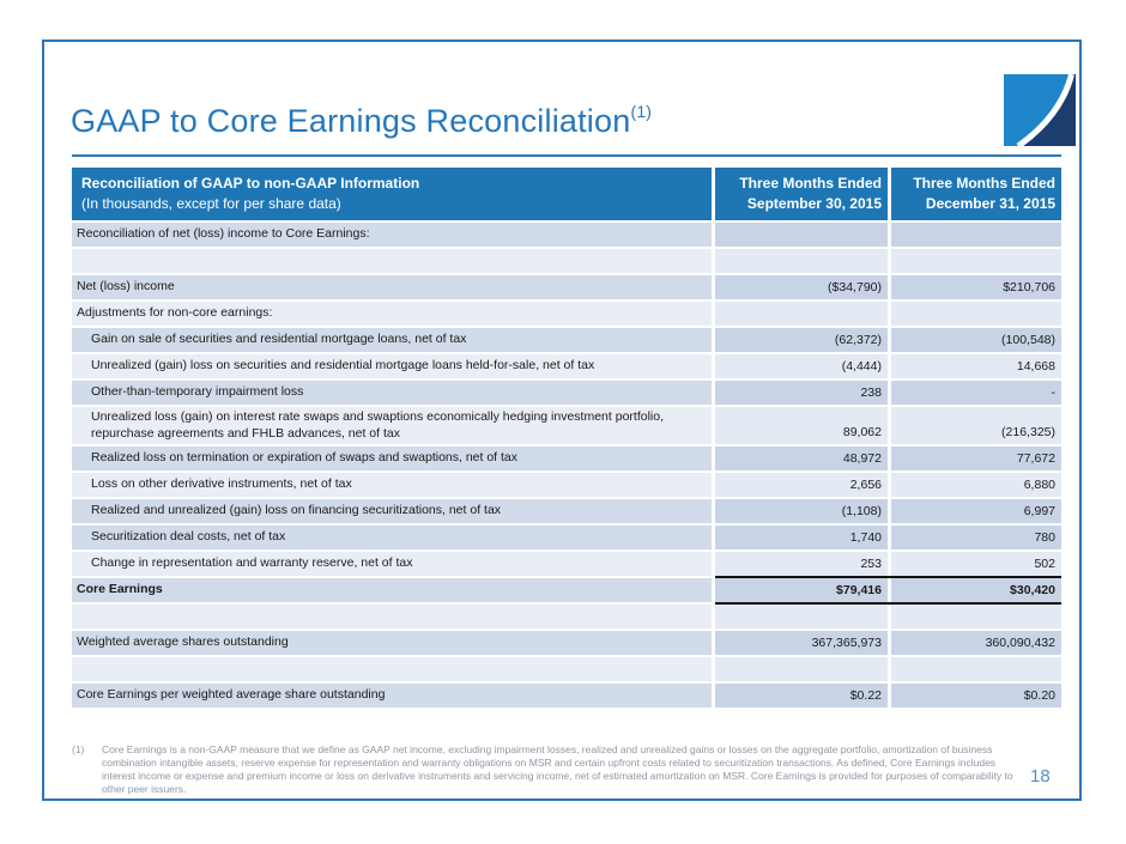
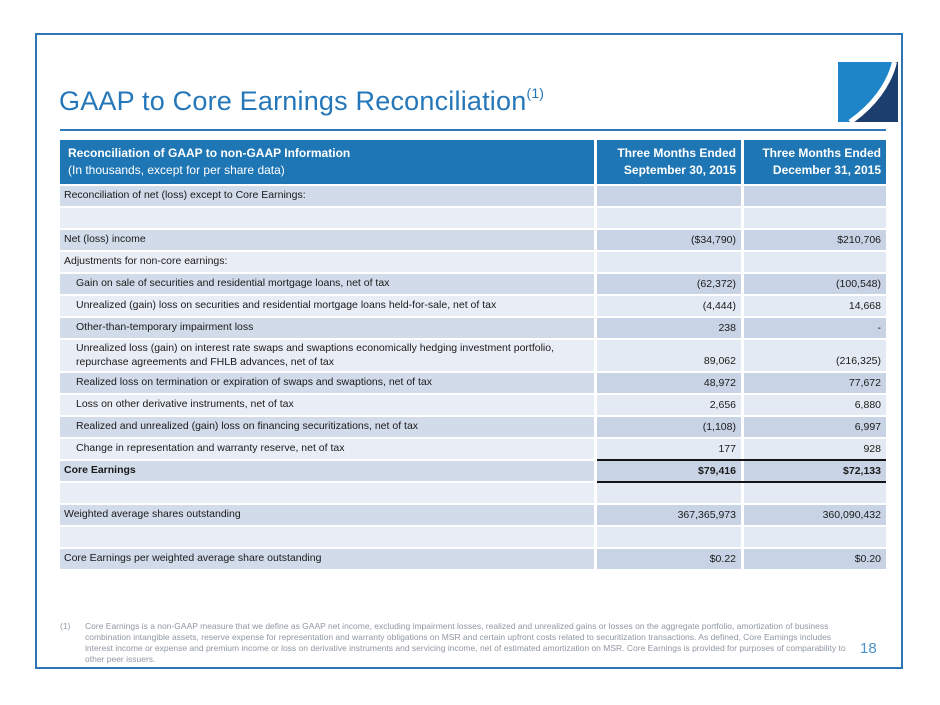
  GAAP to Core Earnings Reconciliation(1)
  Reconciliation of GAAP to non-GAAP Information
  (In thousands, except for per share data)
  Three Months Ended
  September 30, 2015
  Three Months Ended
  December 31, 2015
- Reconciliation of net (loss) income to Core Earnings:
+ Reconciliation of net (loss) except to Core Earnings:
  Net (loss) income
  ($34,790)
  $210,706
  Adjustments for non-core earnings:
  Gain on sale of securities and residential mortgage loans, net of tax
  (62,372)
  (100,548)
  Unrealized (gain) loss on securities and residential mortgage loans held-for-sale, net of tax
  (4,444)
  14,668
  Other-than-temporary impairment loss
  238
  -
  Unrealized loss (gain) on interest rate swaps and swaptions economically hedging investment portfolio, repurchase agreements and FHLB advances, net of tax
  89,062
  (216,325)
  Realized loss on termination or expiration of swaps and swaptions, net of tax
  48,972
  77,672
  Loss on other derivative instruments, net of tax
  2,656
  6,880
  Realized and unrealized (gain) loss on financing securitizations, net of tax
  (1,108)
  6,997
- Securitization deal costs, net of tax
- 1,740
- 780
  Change in representation and warranty reserve, net of tax
- 253
+ 177
- 502
+ 928
  Core Earnings
  $79,416
- $30,420
+ $72,133
  Weighted average shares outstanding
  367,365,973
  360,090,432
  Core Earnings per weighted average share outstanding
  $0.22
  $0.20
  (1)
  Core Earnings is a non-GAAP measure that we define as GAAP net income, excluding impairment losses, realized and unrealized gains or losses on the aggregate portfolio, amortization of business combination intangible assets, reserve expense for representation and warranty obligations on MSR and certain upfront costs related to securitization transactions. As defined, Core Earnings includes interest income or expense and premium income or loss on derivative instruments and servicing income, net of estimated amortization on MSR. Core Earnings is provided for purposes of comparability to other peer issuers.
  18
